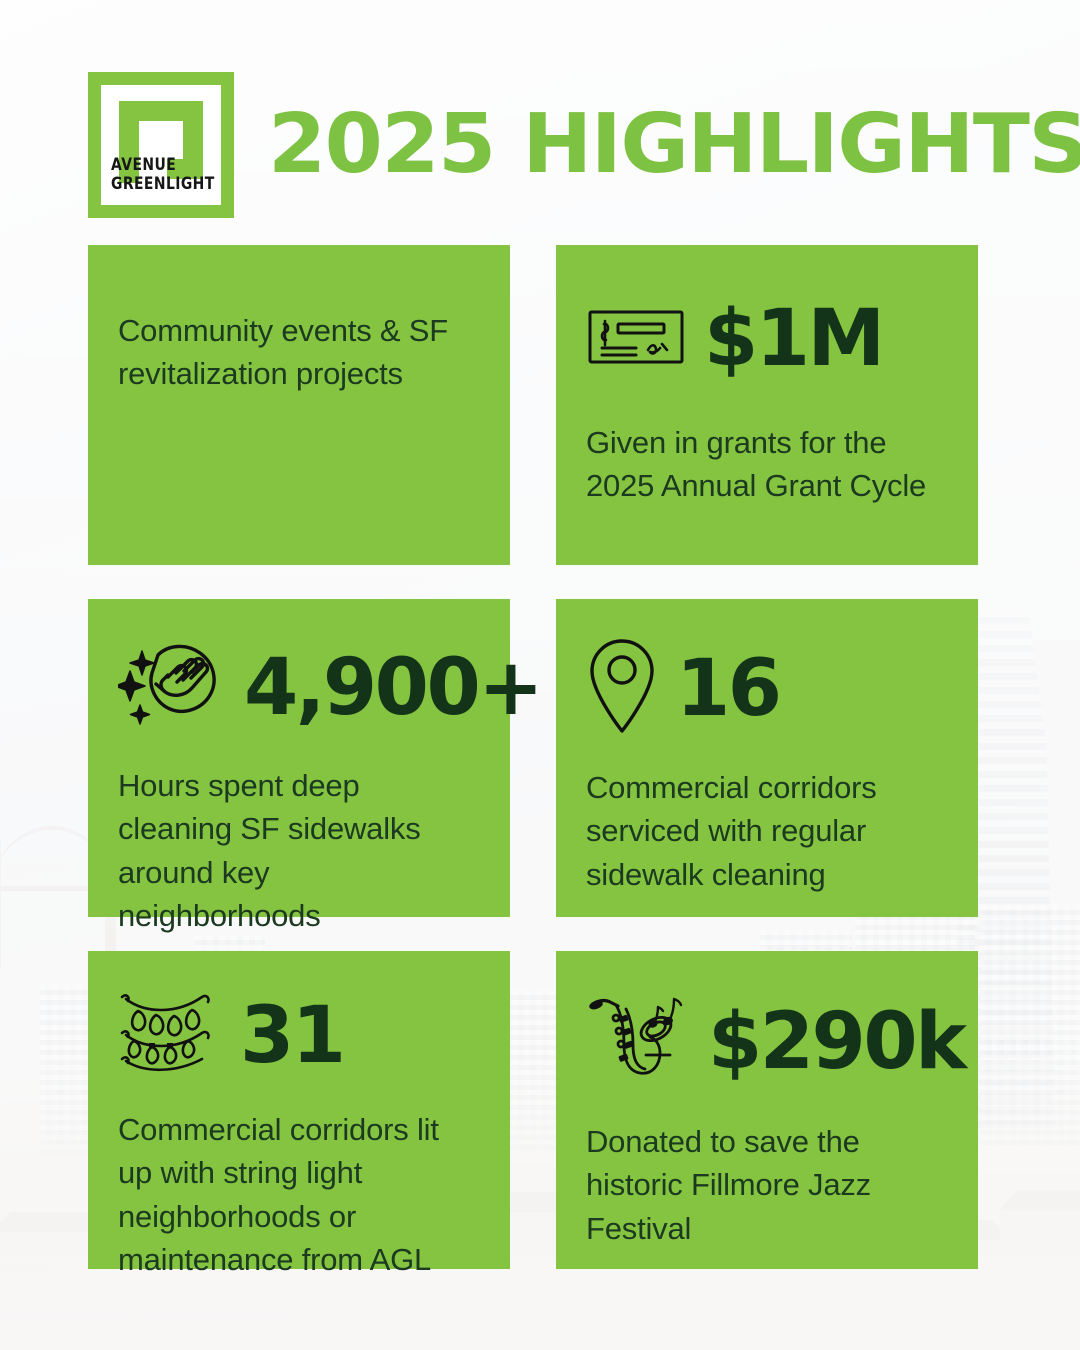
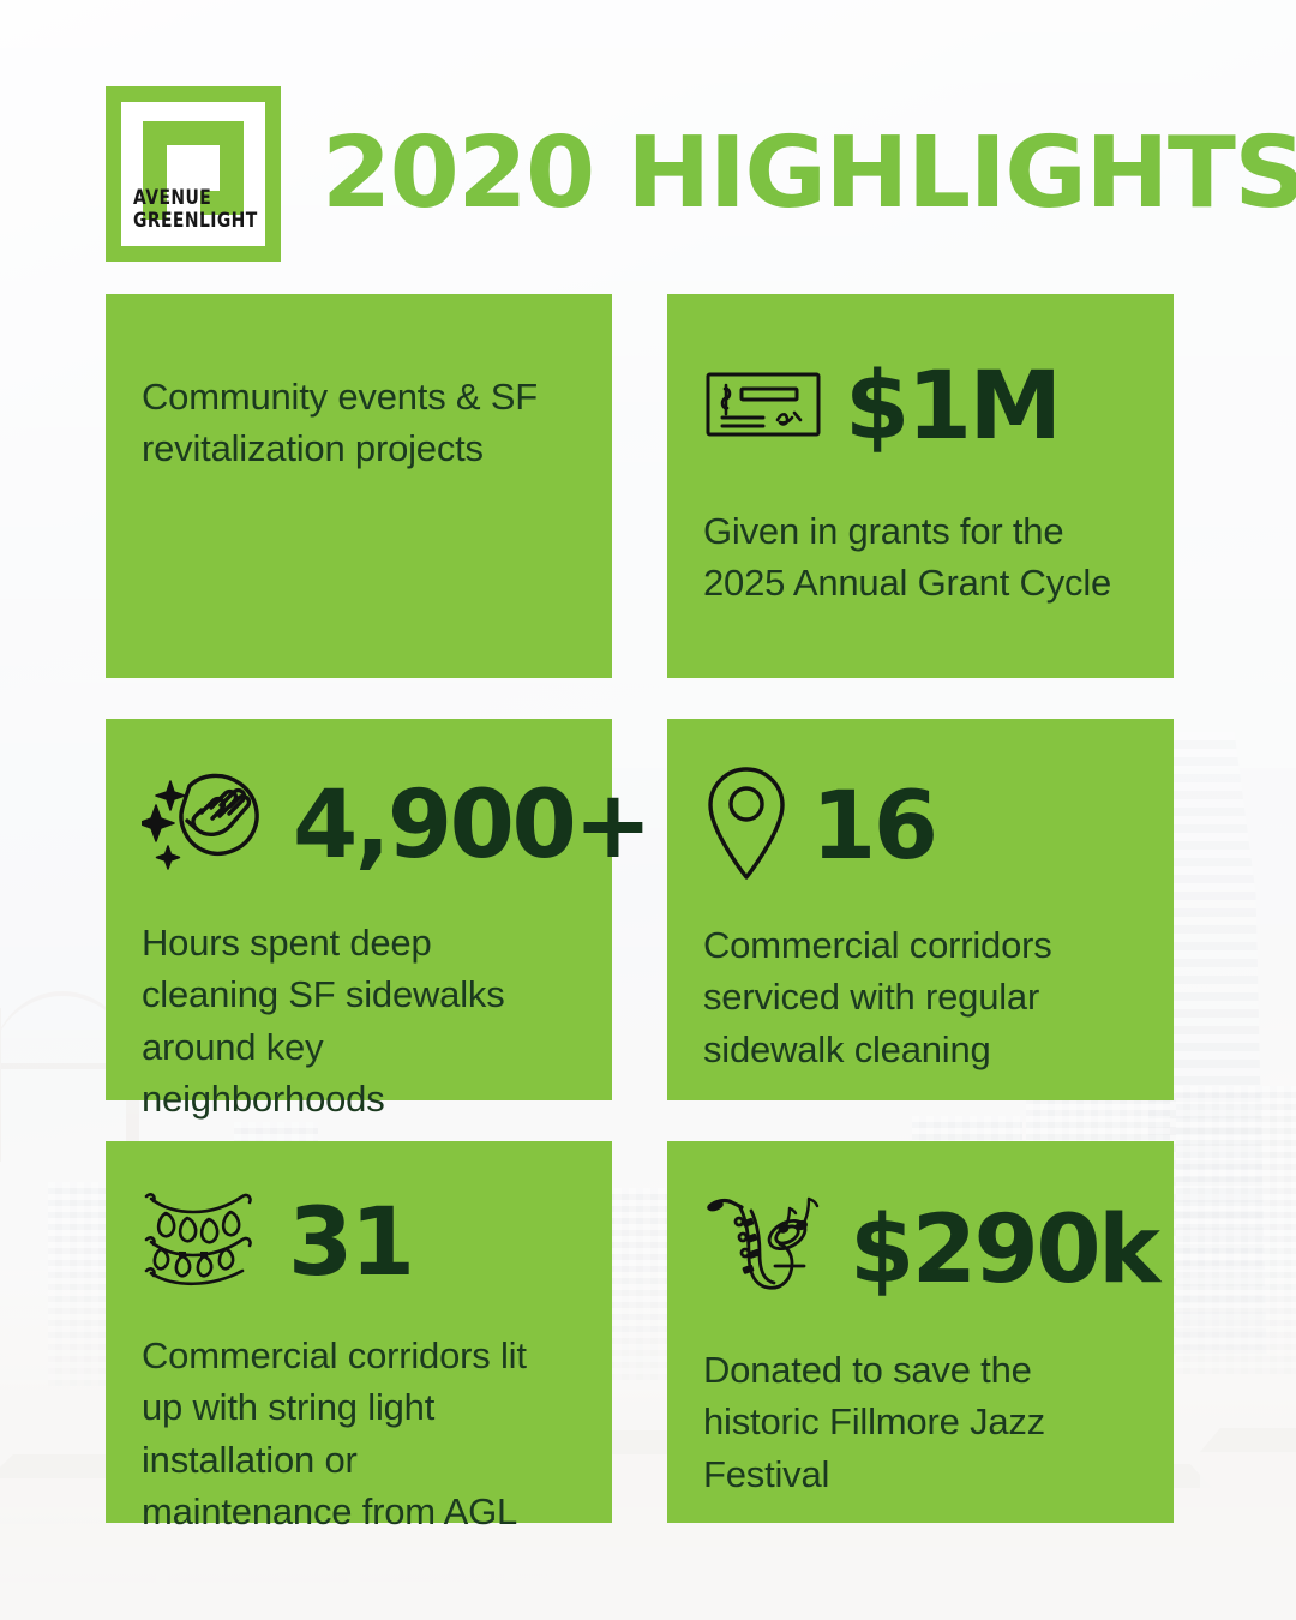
  AVENUE
  GREENLIGHT
- 2025 HIGHLIGHTS
+ 2020 HIGHLIGHTS
  Community events & SF revitalization projects
  $1M
  Given in grants for the 2025 Annual Grant Cycle
  4,900+
  Hours spent deep cleaning SF sidewalks around key neighborhoods
  16
  Commercial corridors serviced with regular sidewalk cleaning
  31
- Commercial corridors lit up with string light neighborhoods or maintenance from AGL
+ Commercial corridors lit up with string light installation or maintenance from AGL
  $290k
  Donated to save the historic Fillmore Jazz Festival
